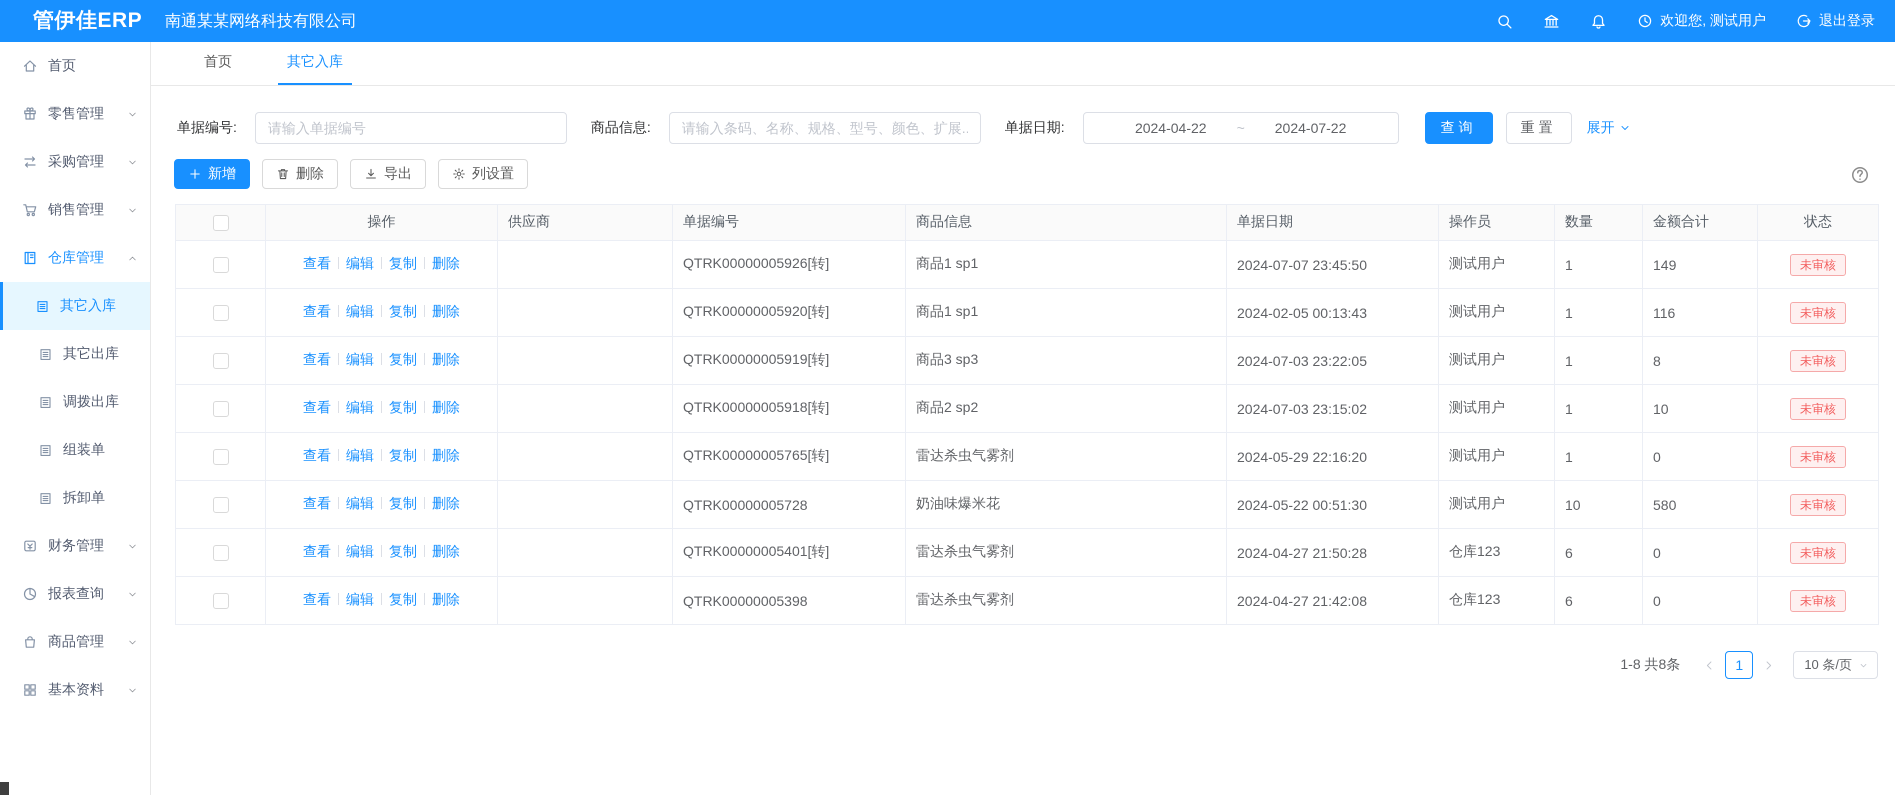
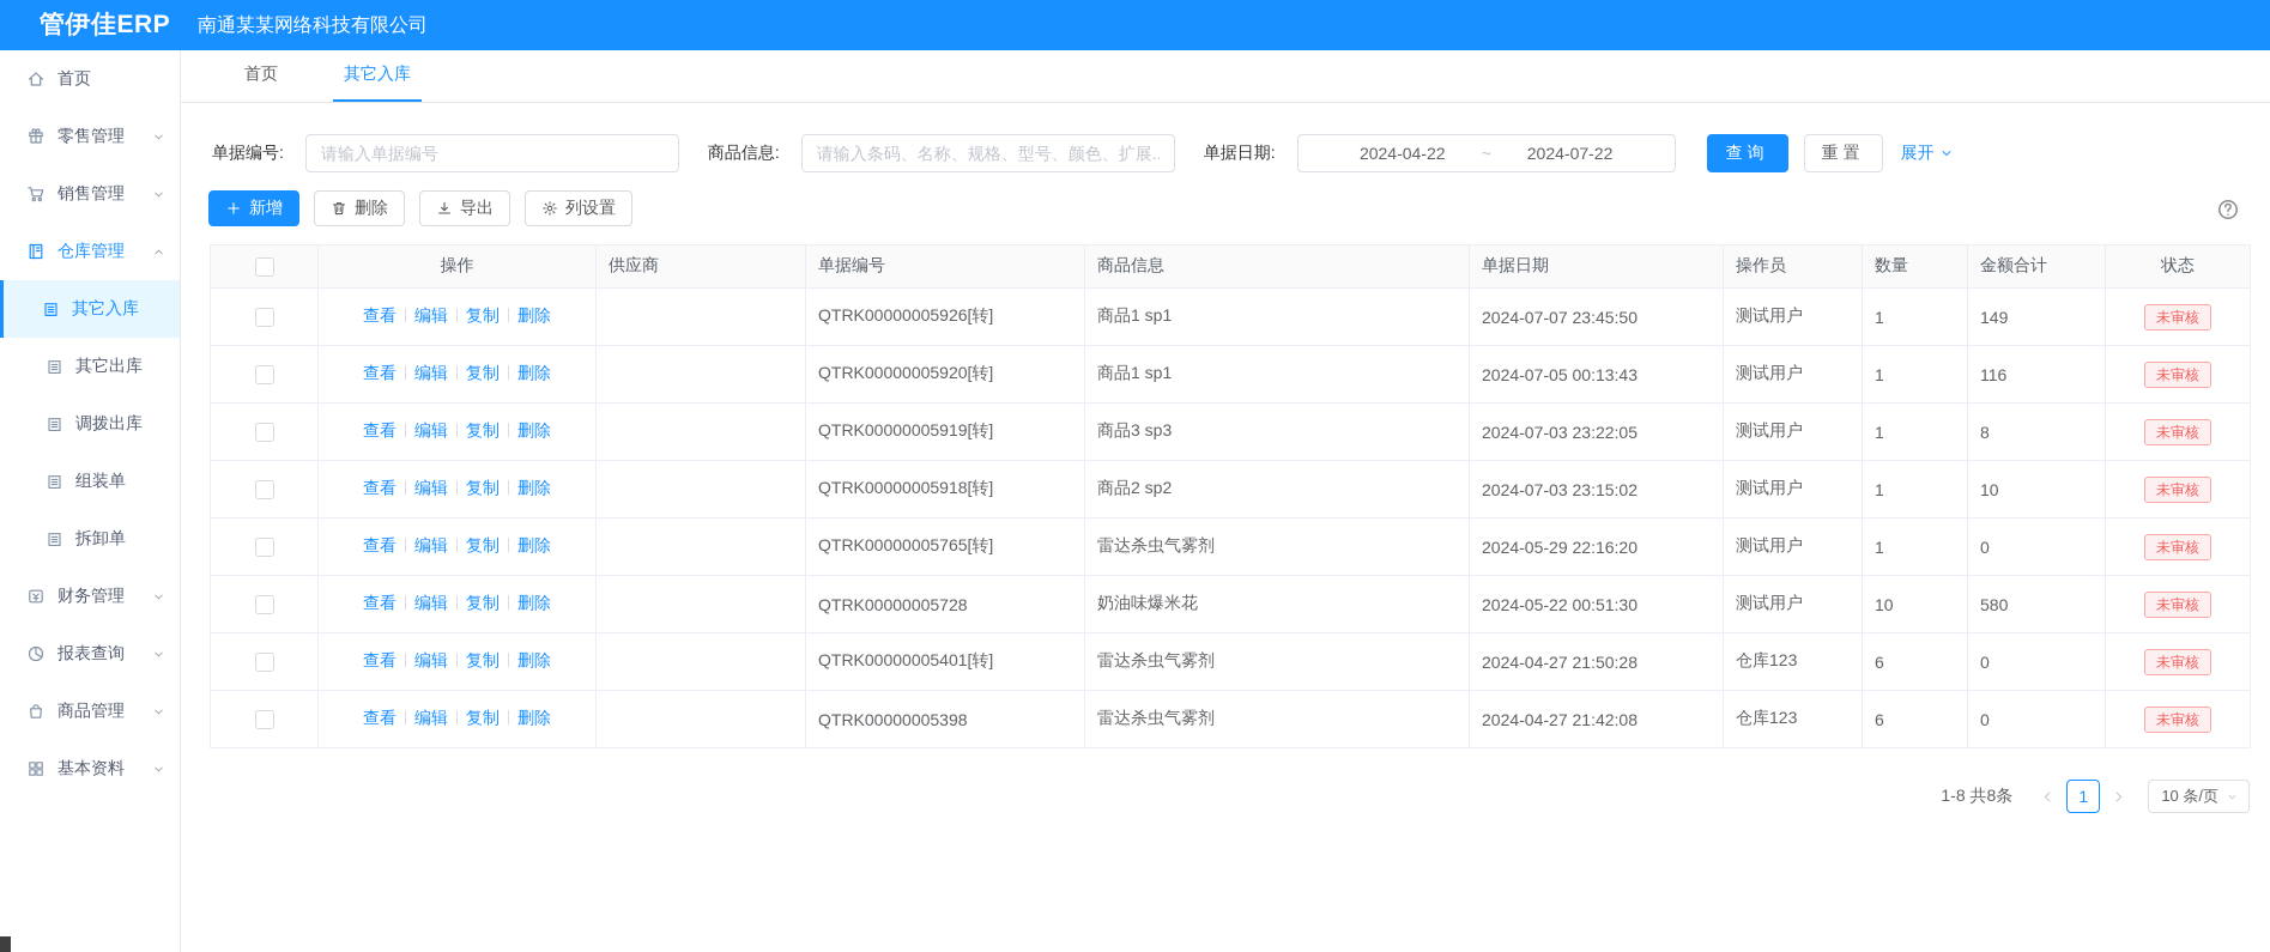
  管伊佳ERP
  南通某某网络科技有限公司
- 欢迎您, 测试用户
- 退出登录
  首页
  零售管理
- 采购管理
  销售管理
  仓库管理
  其它入库
  其它出库
  调拨出库
  组装单
  拆卸单
  财务管理
  报表查询
  商品管理
  基本资料
  首页
  其它入库
  单据编号:
  请输入单据编号
  商品信息:
  请输入条码、名称、规格、型号、颜色、扩展..
  单据日期:
  2024-04-22
  ~
  2024-07-22
  查询
  重置
  展开
  新增
  删除
  导出
  列设置
  	操作	供应商	单据编号	商品信息	单据日期	操作员	数量	金额合计	状态
  	查看 编辑 复制 删除		QTRK00000005926[转]	商品1 sp1	2024-07-07 23:45:50	测试用户	1	149	未审核
- 	查看 编辑 复制 删除		QTRK00000005920[转]	商品1 sp1	2024-02-05 00:13:43	测试用户	1	116	未审核
+ 	查看 编辑 复制 删除		QTRK00000005920[转]	商品1 sp1	2024-07-05 00:13:43	测试用户	1	116	未审核
  	查看 编辑 复制 删除		QTRK00000005919[转]	商品3 sp3	2024-07-03 23:22:05	测试用户	1	8	未审核
  	查看 编辑 复制 删除		QTRK00000005918[转]	商品2 sp2	2024-07-03 23:15:02	测试用户	1	10	未审核
  	查看 编辑 复制 删除		QTRK00000005765[转]	雷达杀虫气雾剂	2024-05-29 22:16:20	测试用户	1	0	未审核
  	查看 编辑 复制 删除		QTRK00000005728	奶油味爆米花	2024-05-22 00:51:30	测试用户	10	580	未审核
  	查看 编辑 复制 删除		QTRK00000005401[转]	雷达杀虫气雾剂	2024-04-27 21:50:28	仓库123	6	0	未审核
  	查看 编辑 复制 删除		QTRK00000005398	雷达杀虫气雾剂	2024-04-27 21:42:08	仓库123	6	0	未审核
  1-8 共8条
  1
  10 条/页
